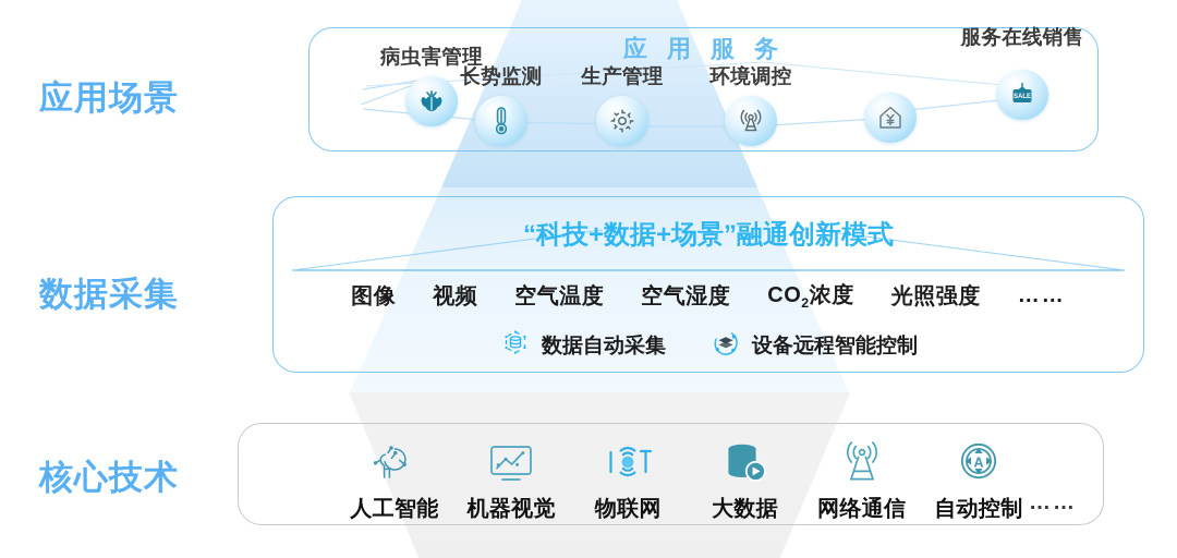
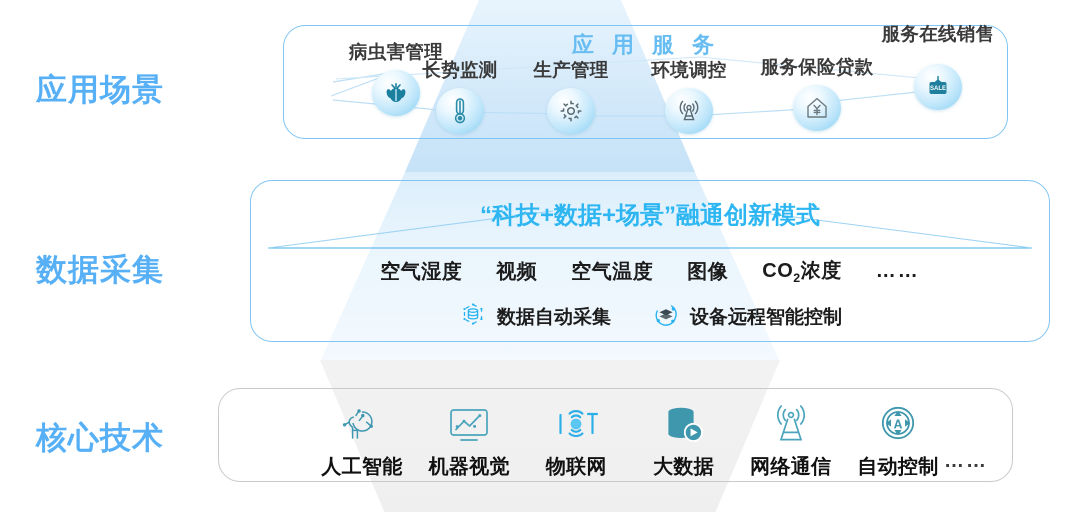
  应用场景
  应 用 服 务
  病虫害管理
  长势监测
  生产管理
  环境调控
+ 服务保险贷款
  服务在线销售
  数据采集
  “科技+数据+场景”融通创新模式
- 图像
+ 空气湿度
  视频
  空气温度
- 空气湿度
+ 图像
  CO2浓度
- 光照强度
  ……
  数据自动采集
  设备远程智能控制
  核心技术
  人工智能
  机器视觉
  物联网
  大数据
  网络通信
  A
  自动控制
  ……
